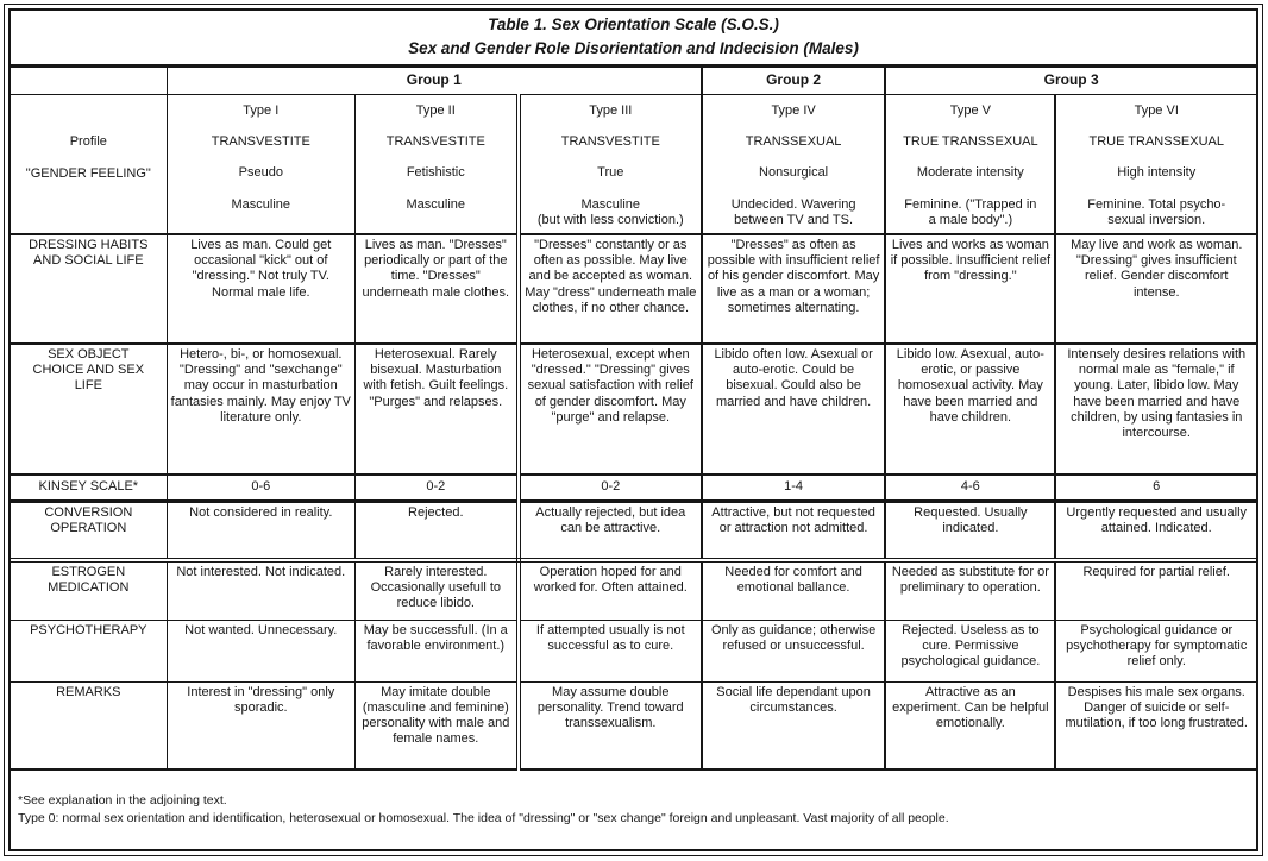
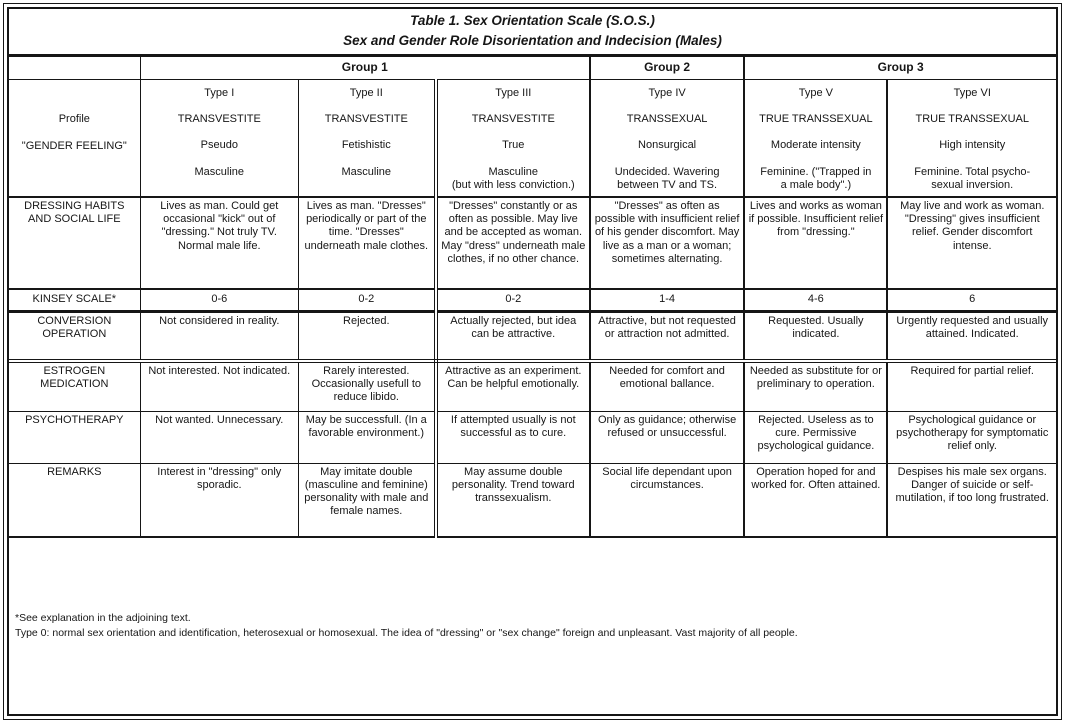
  Table 1. Sex Orientation Scale (S.O.S.) Sex and Gender Role Disorientation and Indecision (Males)
  	Group 1	Group 2	Group 3
  Profile "GENDER FEELING"	Type I TRANSVESTITE Pseudo Masculine	Type II TRANSVESTITE Fetishistic Masculine	Type III TRANSVESTITE True Masculine (but with less conviction.)	Type IV TRANSSEXUAL Nonsurgical Undecided. Wavering between TV and TS.	Type V TRUE TRANSSEXUAL Moderate intensity Feminine. ("Trapped in a male body".)	Type VI TRUE TRANSSEXUAL High intensity Feminine. Total psycho- sexual inversion.
  DRESSING HABITS AND SOCIAL LIFE	Lives as man. Could get occasional "kick" out of "dressing." Not truly TV. Normal male life.	Lives as man. "Dresses" periodically or part of the time. "Dresses" underneath male clothes.	"Dresses" constantly or as often as possible. May live and be accepted as woman. May "dress" underneath male clothes, if no other chance.	"Dresses" as often as possible with insufficient relief of his gender discomfort. May live as a man or a woman; sometimes alternating.	Lives and works as woman if possible. Insufficient relief from "dressing."	May live and work as woman. "Dressing" gives insufficient relief. Gender discomfort intense.
- SEX OBJECT CHOICE AND SEX LIFE	Hetero-, bi-, or homosexual. "Dressing" and "sexchange" may occur in masturbation fantasies mainly. May enjoy TV literature only.	Heterosexual. Rarely bisexual. Masturbation with fetish. Guilt feelings. "Purges" and relapses.	Heterosexual, except when "dressed." "Dressing" gives sexual satisfaction with relief of gender discomfort. May "purge" and relapse.	Libido often low. Asexual or auto-erotic. Could be bisexual. Could also be married and have children.	Libido low. Asexual, auto-erotic, or passive homosexual activity. May have been married and have children.	Intensely desires relations with normal male as "female," if young. Later, libido low. May have been married and have children, by using fantasies in intercourse.
  KINSEY SCALE*	0-6	0-2	0-2	1-4	4-6	6
  CONVERSION OPERATION	Not considered in reality.	Rejected.	Actually rejected, but idea can be attractive.	Attractive, but not requested or attraction not admitted.	Requested. Usually indicated.	Urgently requested and usually attained. Indicated.
- ESTROGEN MEDICATION	Not interested. Not indicated.	Rarely interested. Occasionally usefull to reduce libido.	Operation hoped for and worked for. Often attained.	Needed for comfort and emotional ballance.	Needed as substitute for or preliminary to operation.	Required for partial relief.
+ ESTROGEN MEDICATION	Not interested. Not indicated.	Rarely interested. Occasionally usefull to reduce libido.	Attractive as an experiment. Can be helpful emotionally.	Needed for comfort and emotional ballance.	Needed as substitute for or preliminary to operation.	Required for partial relief.
  PSYCHOTHERAPY	Not wanted. Unnecessary.	May be successfull. (In a favorable environment.)	If attempted usually is not successful as to cure.	Only as guidance; otherwise refused or unsuccessful.	Rejected. Useless as to cure. Permissive psychological guidance.	Psychological guidance or psychotherapy for symptomatic relief only.
- REMARKS	Interest in "dressing" only sporadic.	May imitate double (masculine and feminine) personality with male and female names.	May assume double personality. Trend toward transsexualism.	Social life dependant upon circumstances.	Attractive as an experiment. Can be helpful emotionally.	Despises his male sex organs. Danger of suicide or self-mutilation, if too long frustrated.
+ REMARKS	Interest in "dressing" only sporadic.	May imitate double (masculine and feminine) personality with male and female names.	May assume double personality. Trend toward transsexualism.	Social life dependant upon circumstances.	Operation hoped for and worked for. Often attained.	Despises his male sex organs. Danger of suicide or self-mutilation, if too long frustrated.
  *See explanation in the adjoining text. Type 0: normal sex orientation and identification, heterosexual or homosexual. The idea of "dressing" or "sex change" foreign and unpleasant. Vast majority of all people.
